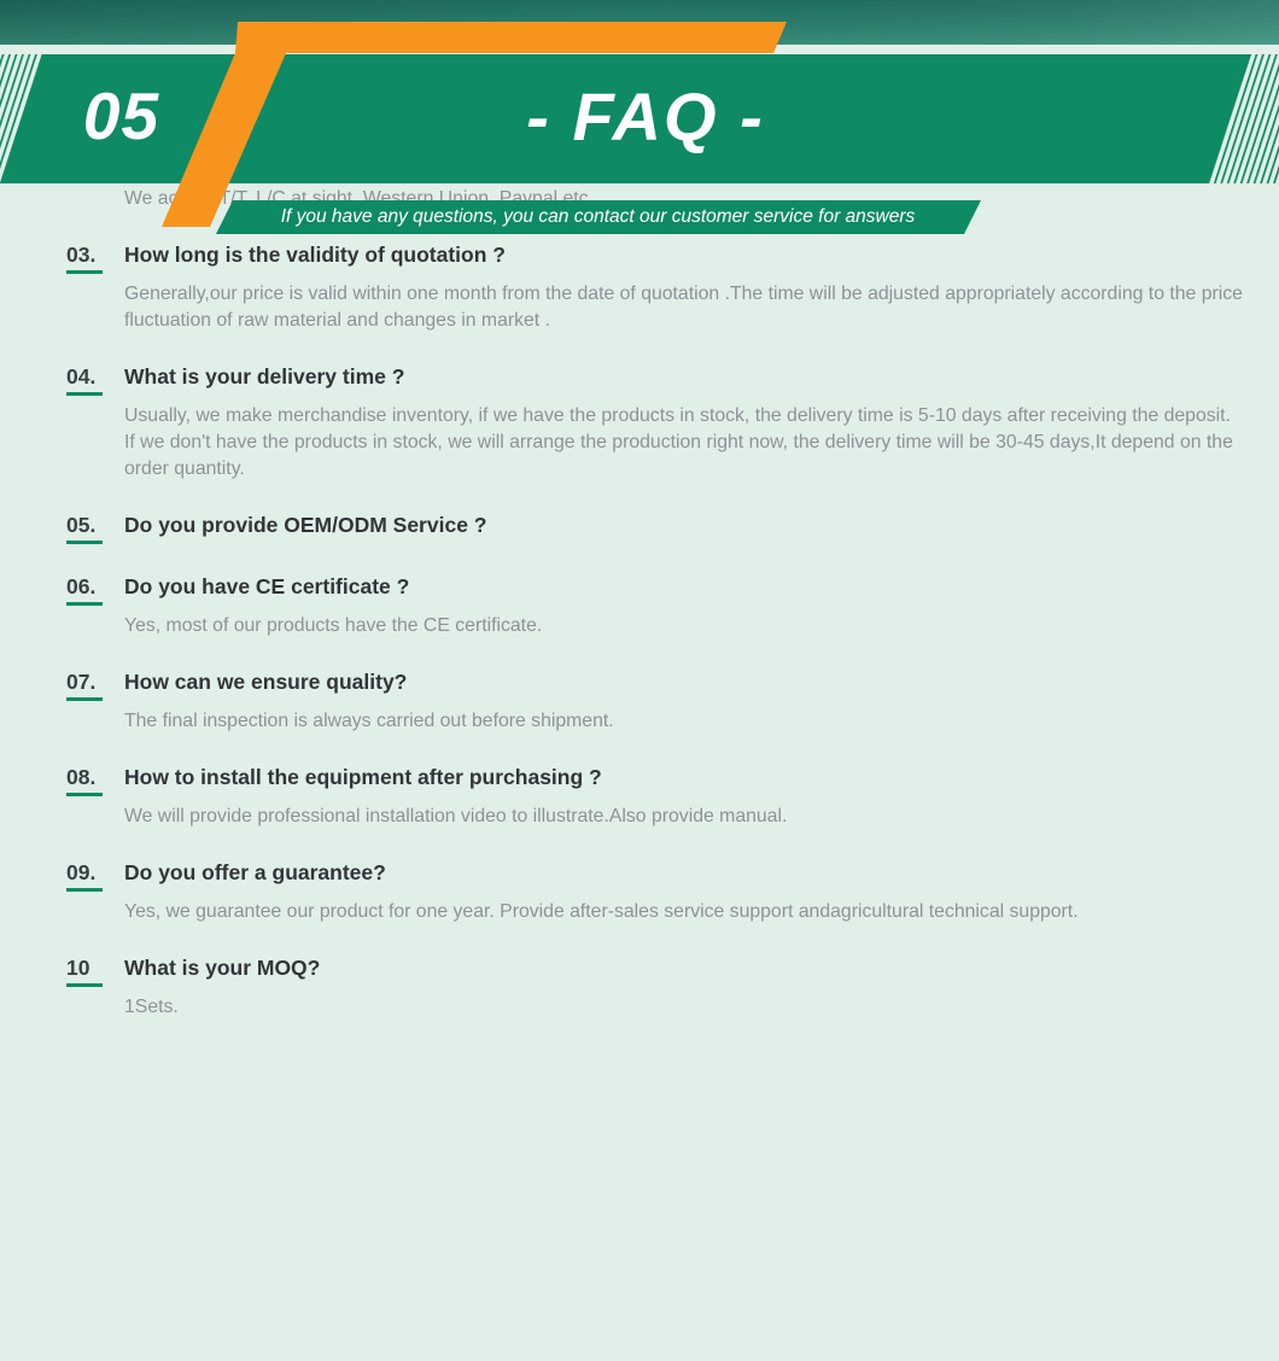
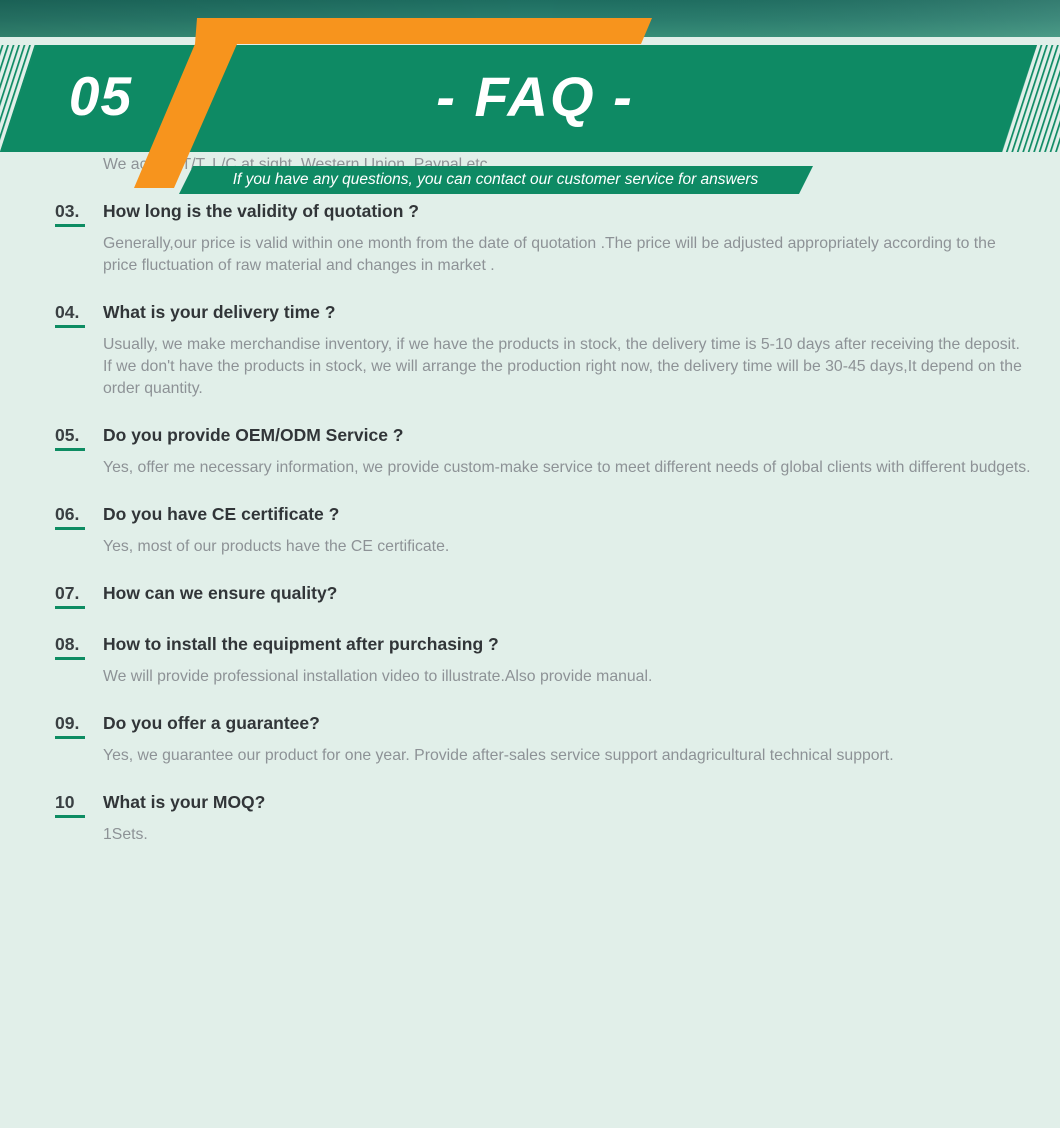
  05
  - FAQ -
  If you have any questions, you can contact our customer service for answers
  We ac T/T, L/C at sight, Western Union, Paypal etc.
  03.
  How long is the validity of quotation ?
- Generally,our price is valid within one month from the date of quotation .The time will be adjusted appropriately according to the price fluctuation of raw material and changes in market .
+ Generally,our price is valid within one month from the date of quotation .The price will be adjusted appropriately according to the price fluctuation of raw material and changes in market .
  04.
  What is your delivery time ?
  Usually, we make merchandise inventory, if we have the products in stock, the delivery time is 5-10 days after receiving the deposit.
  If we don't have the products in stock, we will arrange the production right now, the delivery time will be 30-45 days,It depend on the order quantity.
  05.
  Do you provide OEM/ODM Service ?
+ Yes, offer me necessary information, we provide custom-make service to meet different needs of global clients with different budgets.
  06.
  Do you have CE certificate ?
  Yes, most of our products have the CE certificate.
  07.
  How can we ensure quality?
- The final inspection is always carried out before shipment.
  08.
  How to install the equipment after purchasing ?
  We will provide professional installation video to illustrate.Also provide manual.
  09.
  Do you offer a guarantee?
  Yes, we guarantee our product for one year. Provide after-sales service support andagricultural technical support.
  10
  What is your MOQ?
  1Sets.
